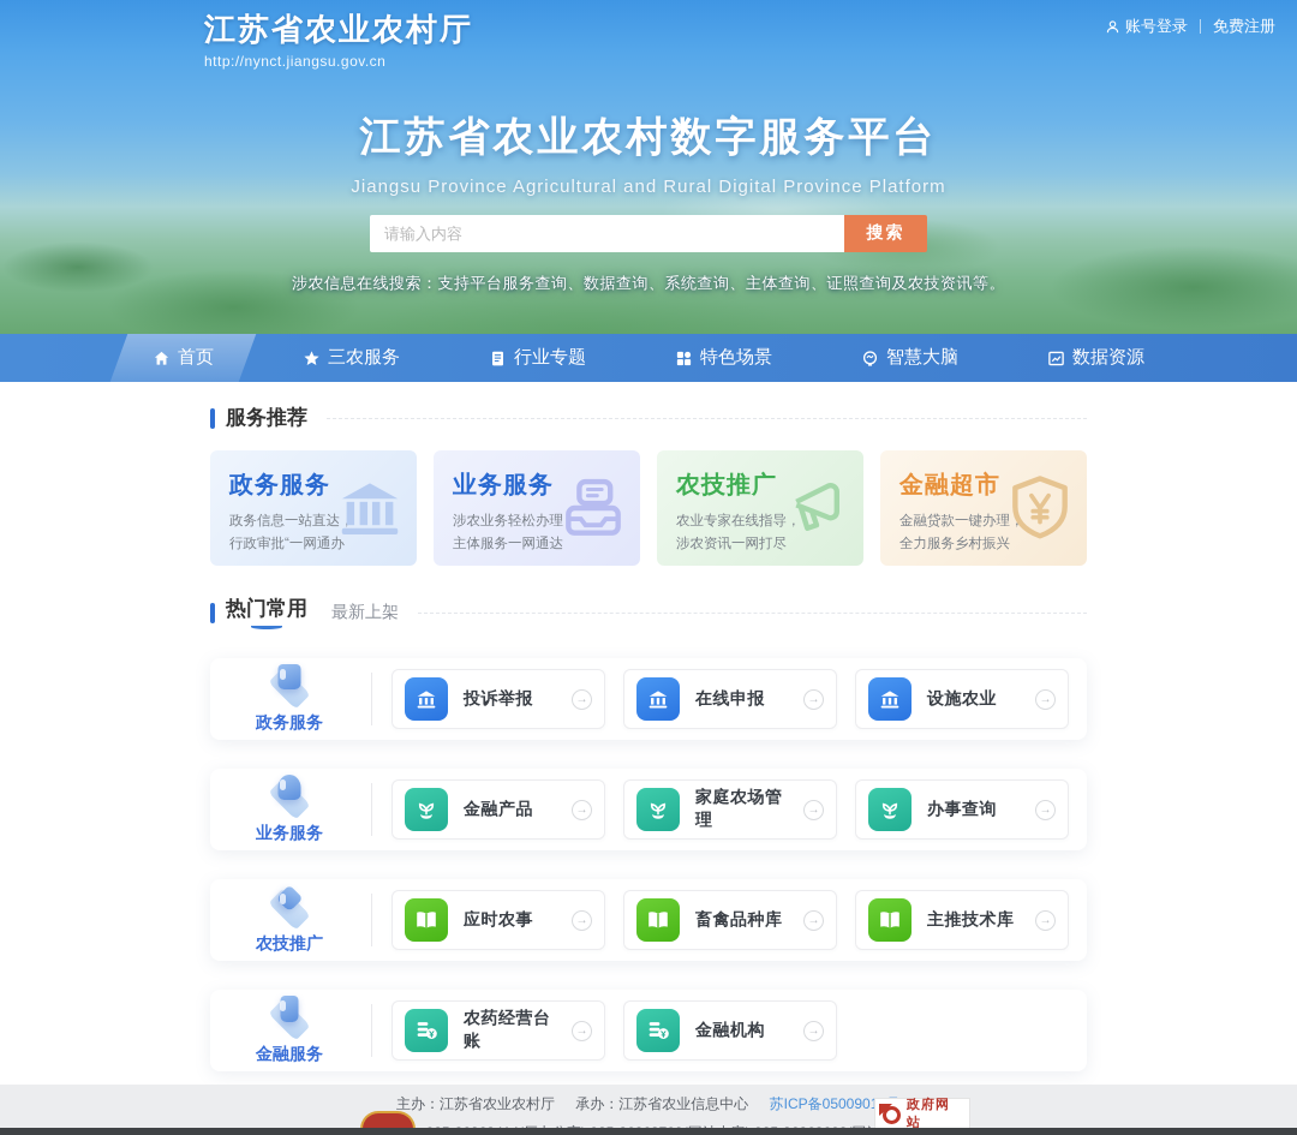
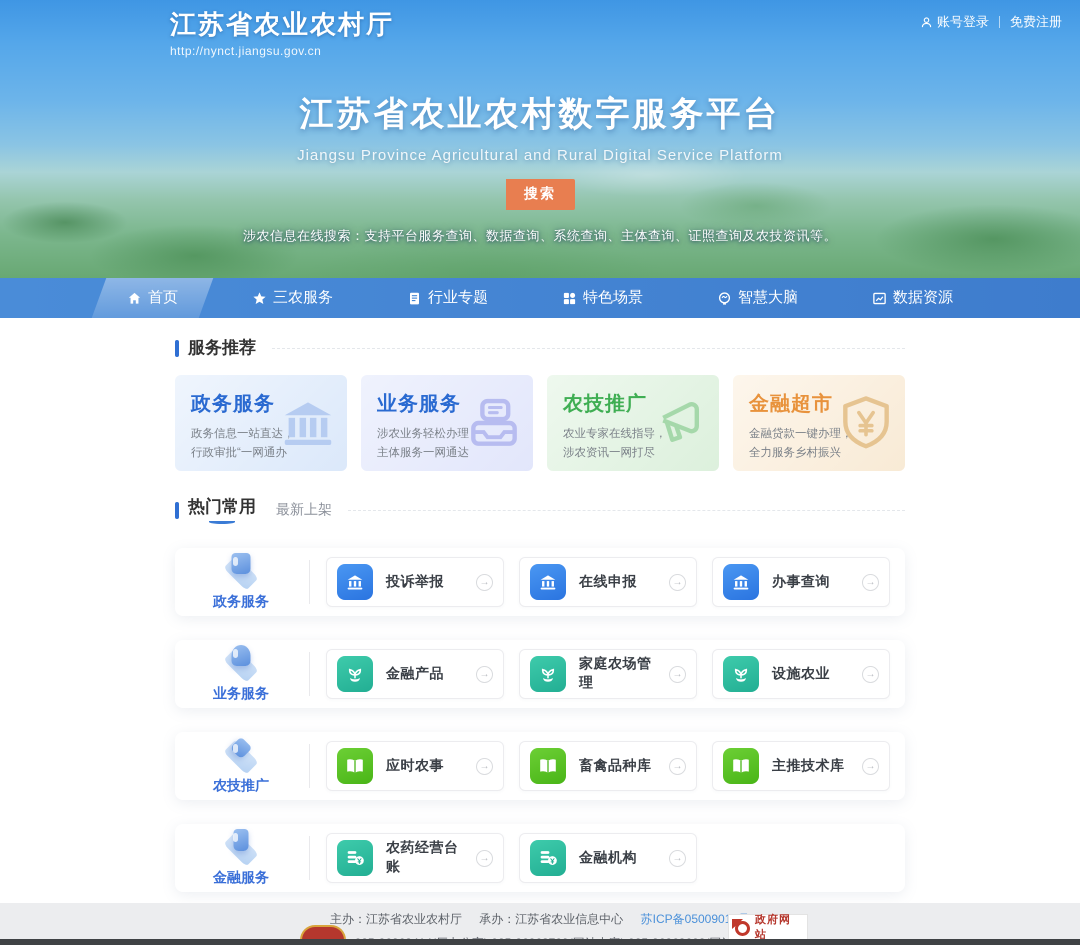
  江苏省农业农村厅
  http://nynct.jiangsu.gov.cn
  账号登录
  免费注册
  江苏省农业农村数字服务平台
- Jiangsu Province Agricultural and Rural Digital Province Platform
+ Jiangsu Province Agricultural and Rural Digital Service Platform
- 请输入内容
  搜索
  涉农信息在线搜索：支持平台服务查询、数据查询、系统查询、主体查询、证照查询及农技资讯等。
  首页
  三农服务
  行业专题
  特色场景
  智慧大脑
  数据资源
  服务推荐
  政务服务
  政务信息一站直达
  行政审批“一网通办
  业务服务
  涉农业务轻松办理
  主体服务一网通达
  农技推广
  农业专家在线指导，
  涉农资讯一网打尽
  金融超市
  金融贷款一键办理
  全力服务乡村振兴
  热门常用
  最新上架
  政务服务
  投诉举报
  →
  在线申报
  →
- 设施农业
+ 办事查询
  →
  业务服务
  金融产品
  →
  家庭农场管理
  →
- 办事查询
+ 设施农业
  →
  农技推广
  应时农事
  →
  畜禽品种库
  →
  主推技术库
  →
  金融服务
  农药经营台账
  →
  金融机构
  →
  主办：江苏省农业农村厅 承办：江苏省农业信息中心 苏ICP备050090
  政府网站
